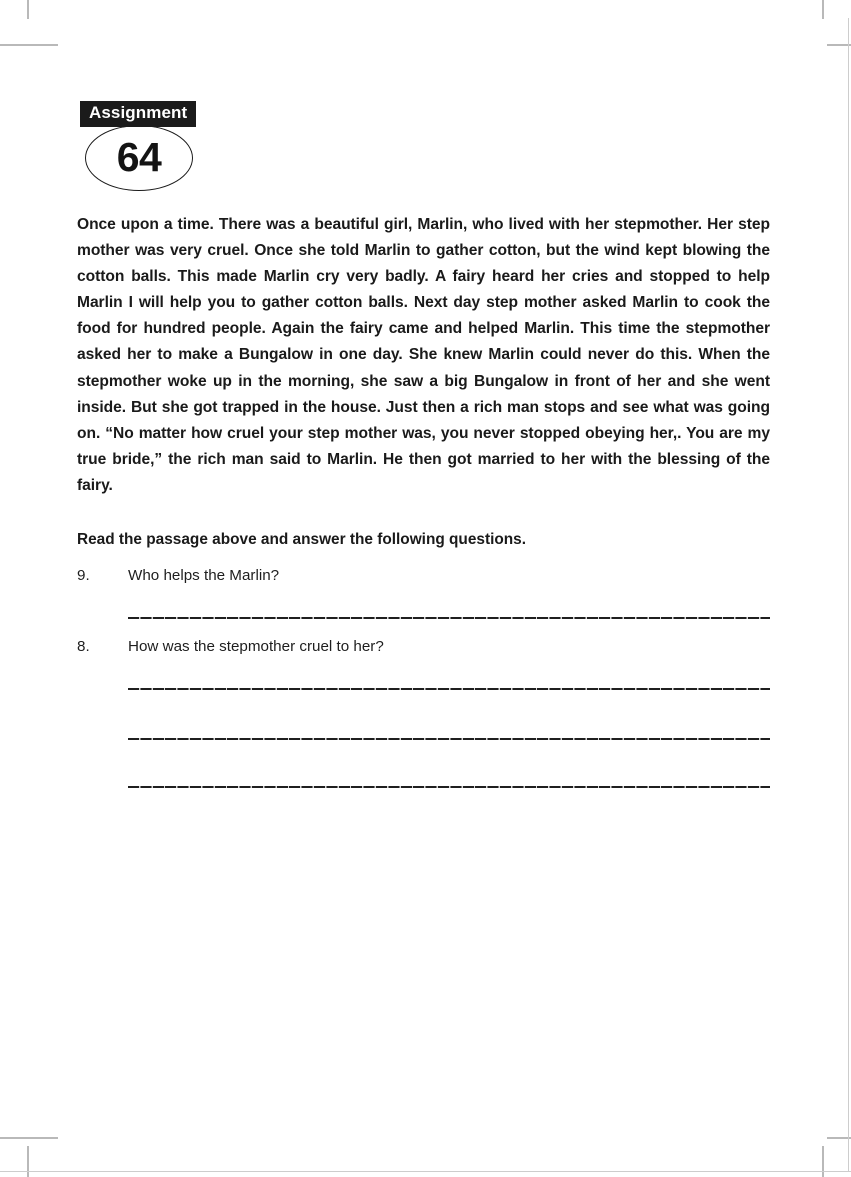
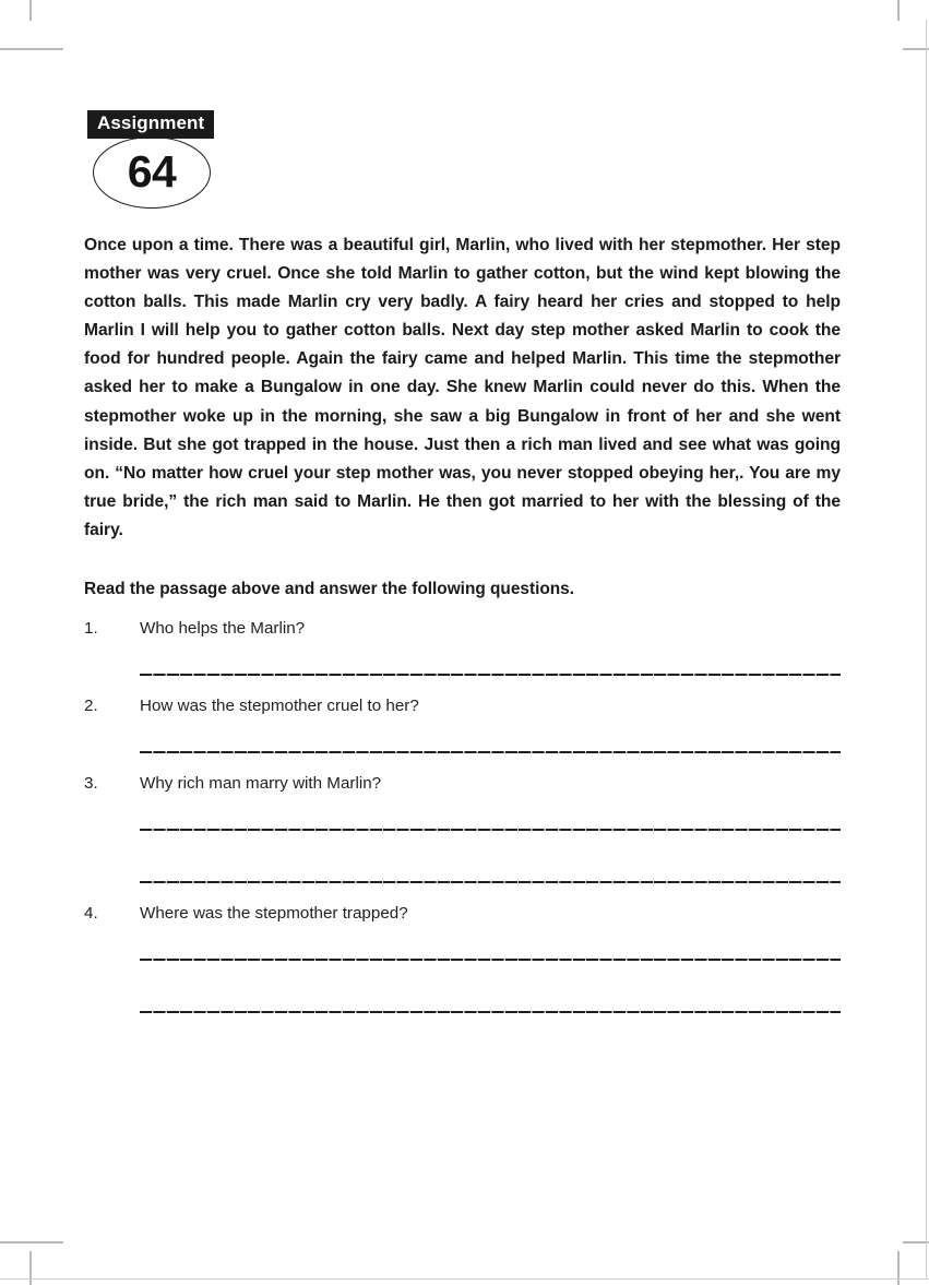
  64
  Assignment
- Once upon a time. There was a beautiful girl, Marlin, who lived with her stepmother. Her step mother was very cruel. Once she told Marlin to gather cotton, but the wind kept blowing the cotton balls. This made Marlin cry very badly. A fairy heard her cries and stopped to help Marlin I will help you to gather cotton balls. Next day step mother asked Marlin to cook the food for hundred people. Again the fairy came and helped Marlin. This time the stepmother asked her to make a Bungalow in one day. She knew Marlin could never do this. When the stepmother woke up in the morning, she saw a big Bungalow in front of her and she went inside. But she got trapped in the house. Just then a rich man stops and see what was going on. “No matter how cruel your step mother was, you never stopped obeying her,. You are my true bride,” the rich man said to Marlin. He then got married to her with the blessing of the fairy.
+ Once upon a time. There was a beautiful girl, Marlin, who lived with her stepmother. Her step mother was very cruel. Once she told Marlin to gather cotton, but the wind kept blowing the cotton balls. This made Marlin cry very badly. A fairy heard her cries and stopped to help Marlin I will help you to gather cotton balls. Next day step mother asked Marlin to cook the food for hundred people. Again the fairy came and helped Marlin. This time the stepmother asked her to make a Bungalow in one day. She knew Marlin could never do this. When the stepmother woke up in the morning, she saw a big Bungalow in front of her and she went inside. But she got trapped in the house. Just then a rich man lived and see what was going on. “No matter how cruel your step mother was, you never stopped obeying her,. You are my true bride,” the rich man said to Marlin. He then got married to her with the blessing of the fairy.
  Read the passage above and answer the following questions.
- 9.
+ 1.
  Who helps the Marlin?
- 8.
+ 2.
  How was the stepmother cruel to her?
+ 3.
+ Why rich man marry with Marlin?
+ 4.
+ Where was the stepmother trapped?
